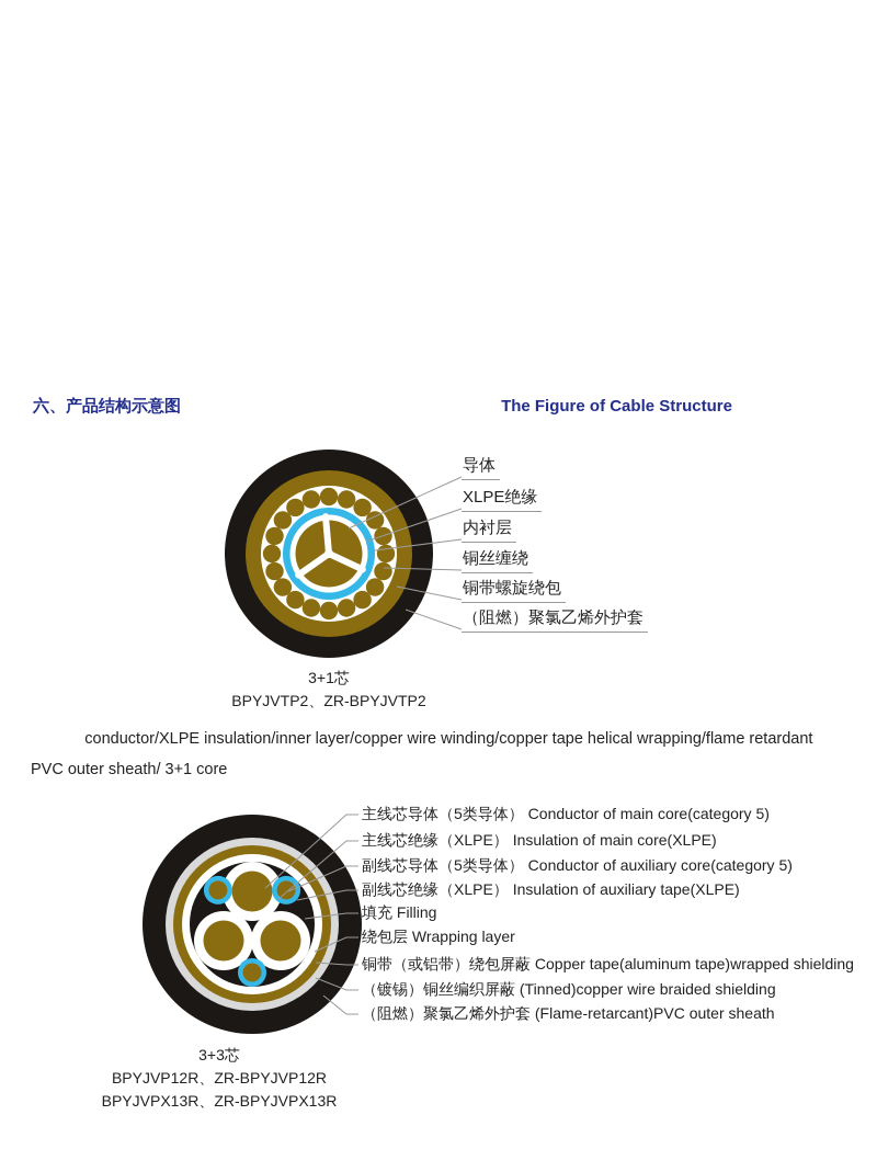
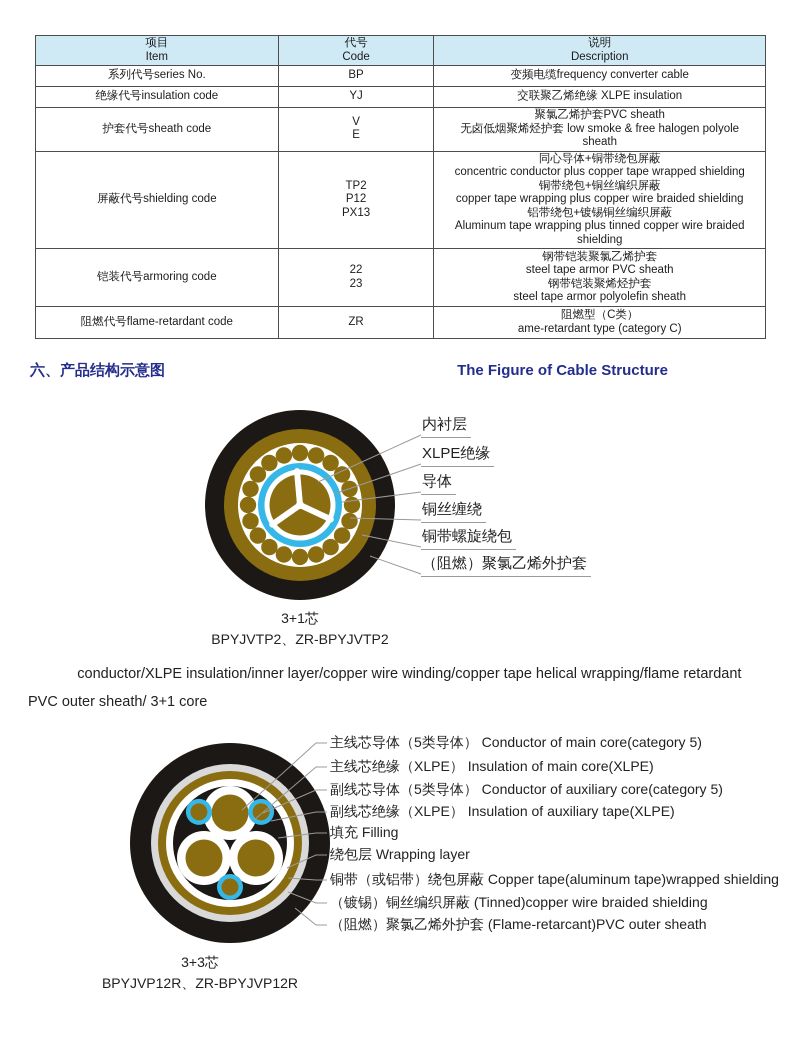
+ 项目 Item	代号 Code	说明 Description
+ 系列代号series No.	BP	变频电缆frequency converter cable
+ 绝缘代号insulation code	YJ	交联聚乙烯绝缘 XLPE insulation
+ 护套代号sheath code	V E	聚氯乙烯护套PVC sheath 无卤低烟聚烯烃护套 low smoke & free halogen polyole sheath
+ 屏蔽代号shielding code	TP2 P12 PX13	同心导体+铜带绕包屏蔽 concentric conductor plus copper tape wrapped shielding 铜带绕包+铜丝编织屏蔽 copper tape wrapping plus copper wire braided shielding 铝带绕包+镀锡铜丝编织屏蔽 Aluminum tape wrapping plus tinned copper wire braided shielding
+ 铠装代号armoring code	22 23	钢带铠装聚氯乙烯护套 steel tape armor PVC sheath 钢带铠装聚烯烃护套 steel tape armor polyolefin sheath
+ 阻燃代号flame-retardant code	ZR	阻燃型（C类） ame-retardant type (category C)
  六、产品结构示意图
  The Figure of Cable Structure
- 导体
+ 内衬层
  XLPE绝缘
- 内衬层
+ 导体
  铜丝缠绕
  铜带螺旋绕包
  （阻燃）聚氯乙烯外护套
  3+1芯
  BPYJVTP2、ZR-BPYJVTP2
  conductor/XLPE insulation/inner layer/copper wire winding/copper tape helical wrapping/flame retardant PVC outer sheath/ 3+1 core
  主线芯导体（5类导体） Conductor of main core(category 5)
  主线芯绝缘（XLPE） Insulation of main core(XLPE)
  副线芯导体（5类导体） Conductor of auxiliary core(category 5)
  副线芯绝缘（XLPE） Insulation of auxiliary tape(XLPE)
  填充 Filling
  绕包层 Wrapping layer
  铜带（或铝带）绕包屏蔽 Copper tape(aluminum tape)wrapped shielding
  （镀锡）铜丝编织屏蔽 (Tinned)copper wire braided shielding
  （阻燃）聚氯乙烯外护套 (Flame-retarcant)PVC outer sheath
  3+3芯
  BPYJVP12R、ZR-BPYJVP12R
- BPYJVPX13R、ZR-BPYJVPX13R
